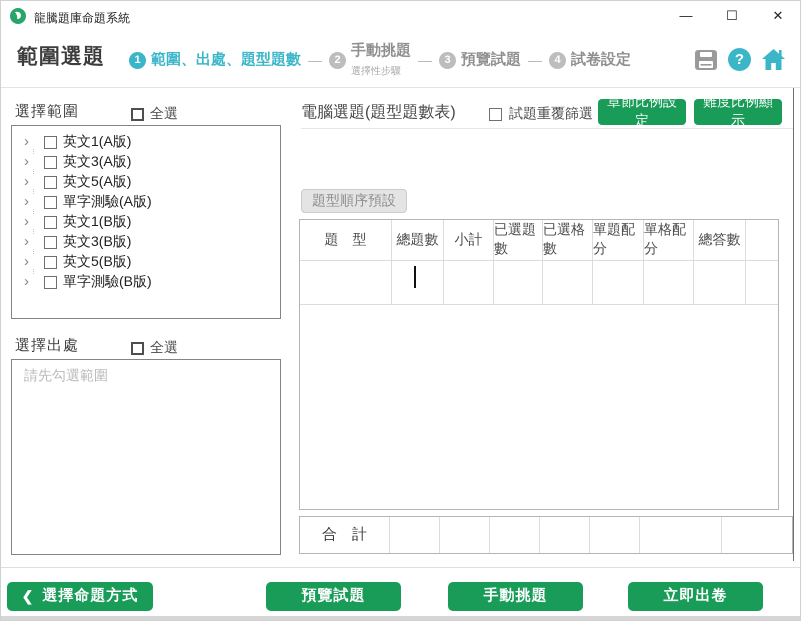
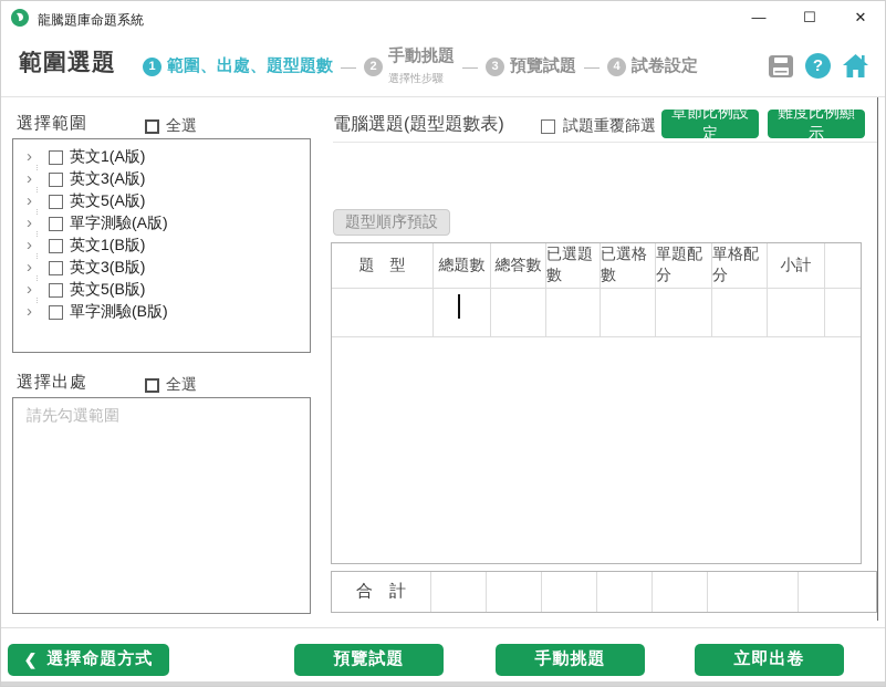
  龍騰題庫命題系統
  —
  ☐
  ✕
  範圍選題
  1
  範圍、出處、題型題數
  —
  2
  手動挑題
  選擇性步驟
  —
  3
  預覽試題
  —
  4
  試卷設定
  ?
  選擇範圍
  全選
  ›
  英文1(A版)
  ›
  英文3(A版)
  ›
  英文5(A版)
  ›
  單字測驗(A版)
  ›
  英文1(B版)
  ›
  英文3(B版)
  ›
  英文5(B版)
  ›
  單字測驗(B版)
  選擇出處
  全選
  請先勾選範圍
  電腦選題(題型題數表)
  試題重覆篩選
  章節比例設定
  難度比例顯示
  題型順序預設
  題 型
  總題數
- 小計
+ 總答數
  已選題數
  已選格數
  單題配分
  單格配分
- 總答數
+ 小計
  合 計
  ❮
  選擇命題方式
  預覽試題
  手動挑題
  立即出卷
